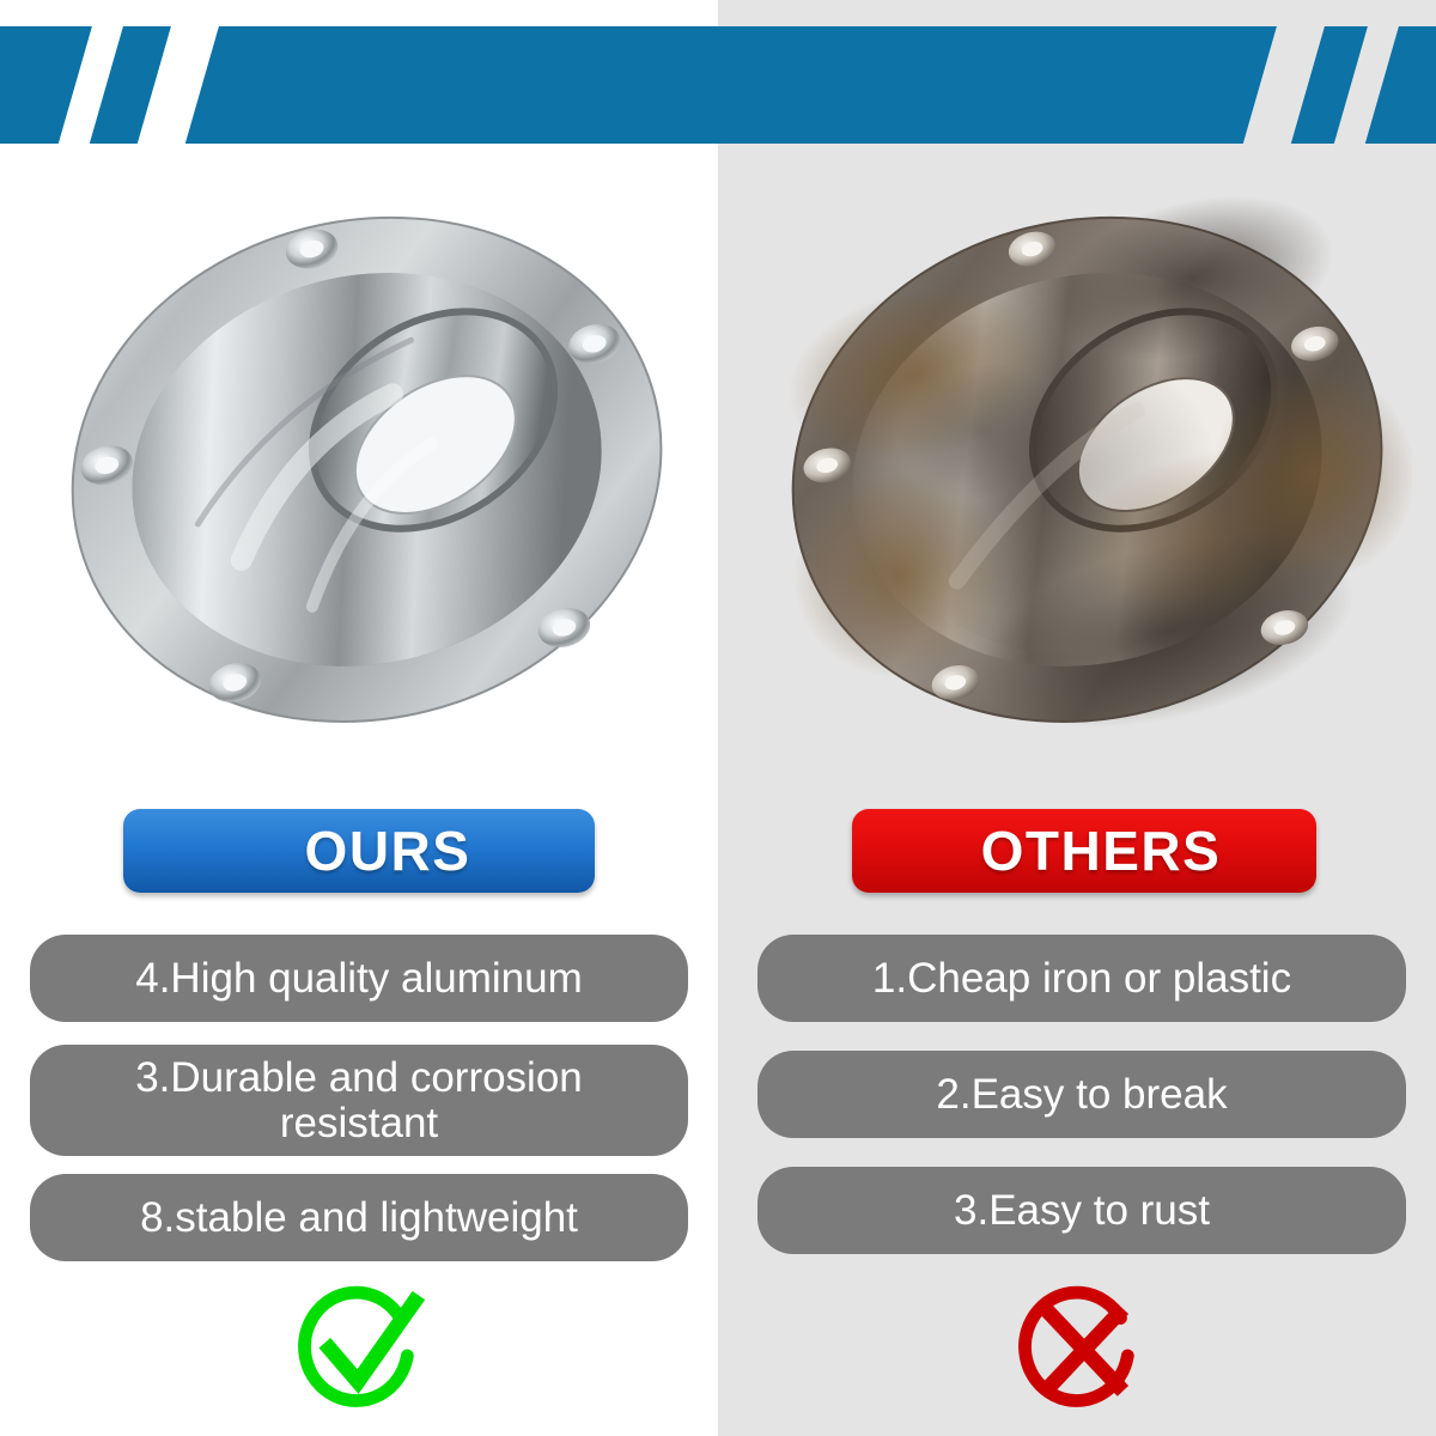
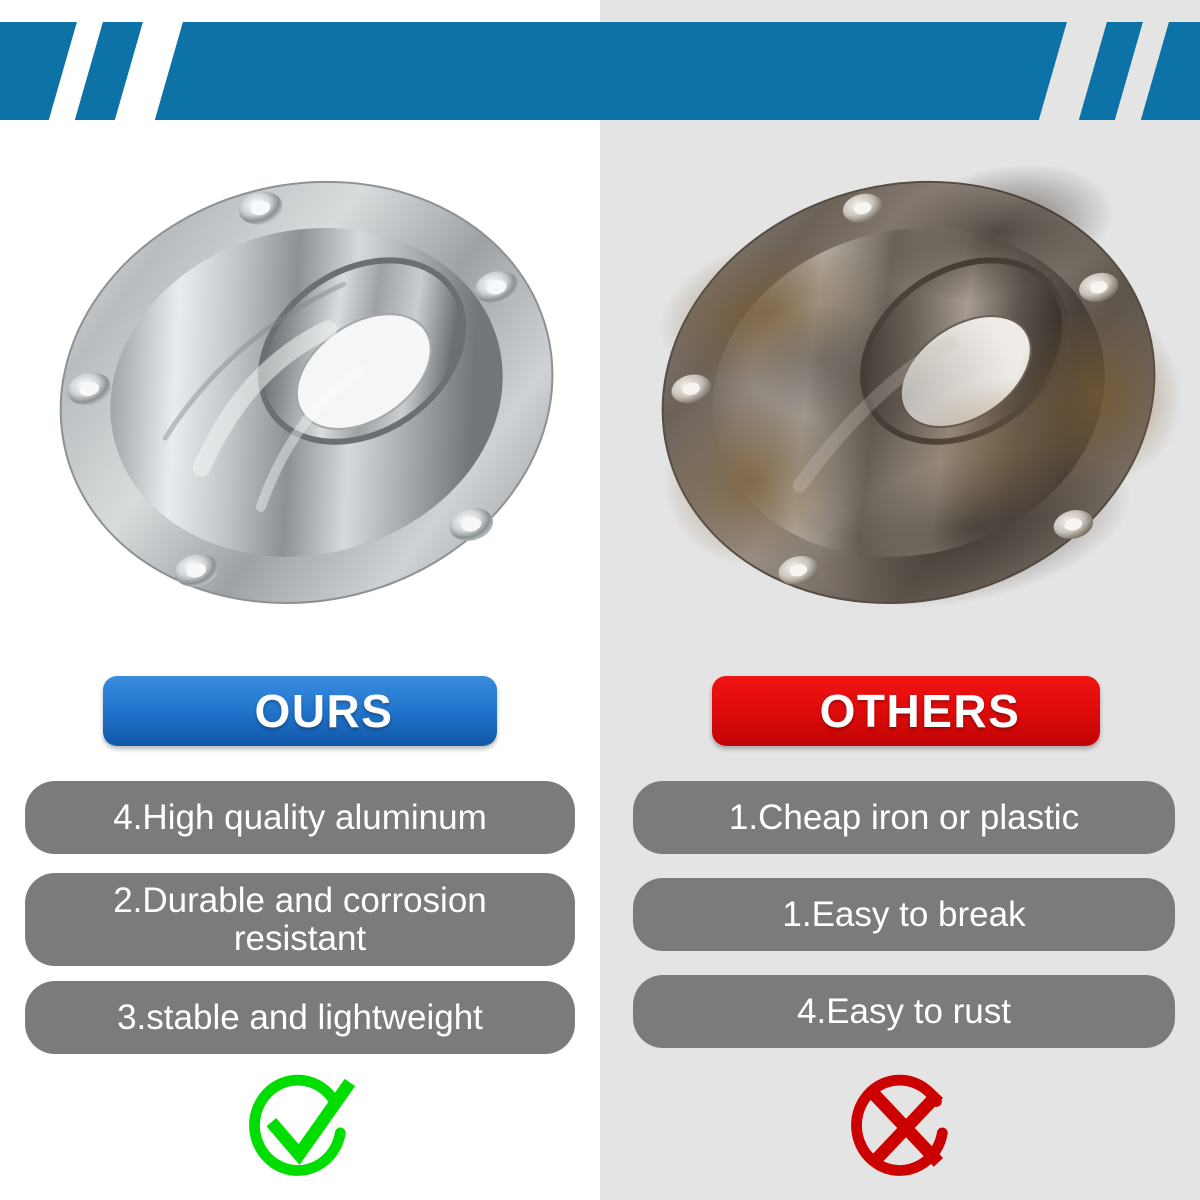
  OURS
  OTHERS
  4.High quality aluminum
- 3.Durable and corrosion resistant
+ 2.Durable and corrosion resistant
- 8.stable and lightweight
+ 3.stable and lightweight
  1.Cheap iron or plastic
- 2.Easy to break
+ 1.Easy to break
- 3.Easy to rust
+ 4.Easy to rust
